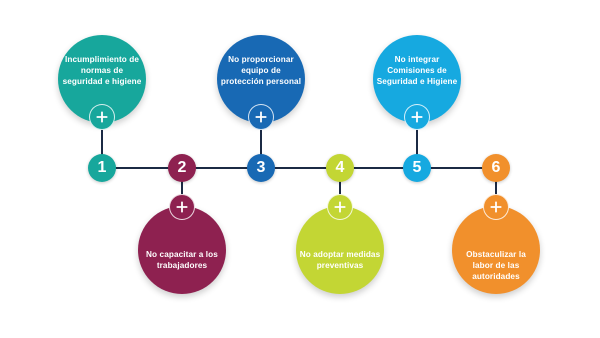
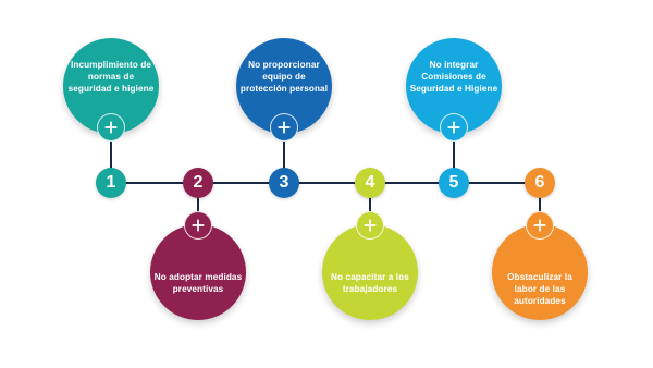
  Incumplimiento de normas de seguridad e higiene
  1
- No capacitar a los trabajadores
+ No adoptar medidas preventivas
  2
  No proporcionar equipo de protección personal
  3
- No adoptar medidas preventivas
+ No capacitar a los trabajadores
  4
  No integrar Comisiones de Seguridad e Higiene
  5
  Obstaculizar la labor de las autoridades
  6
